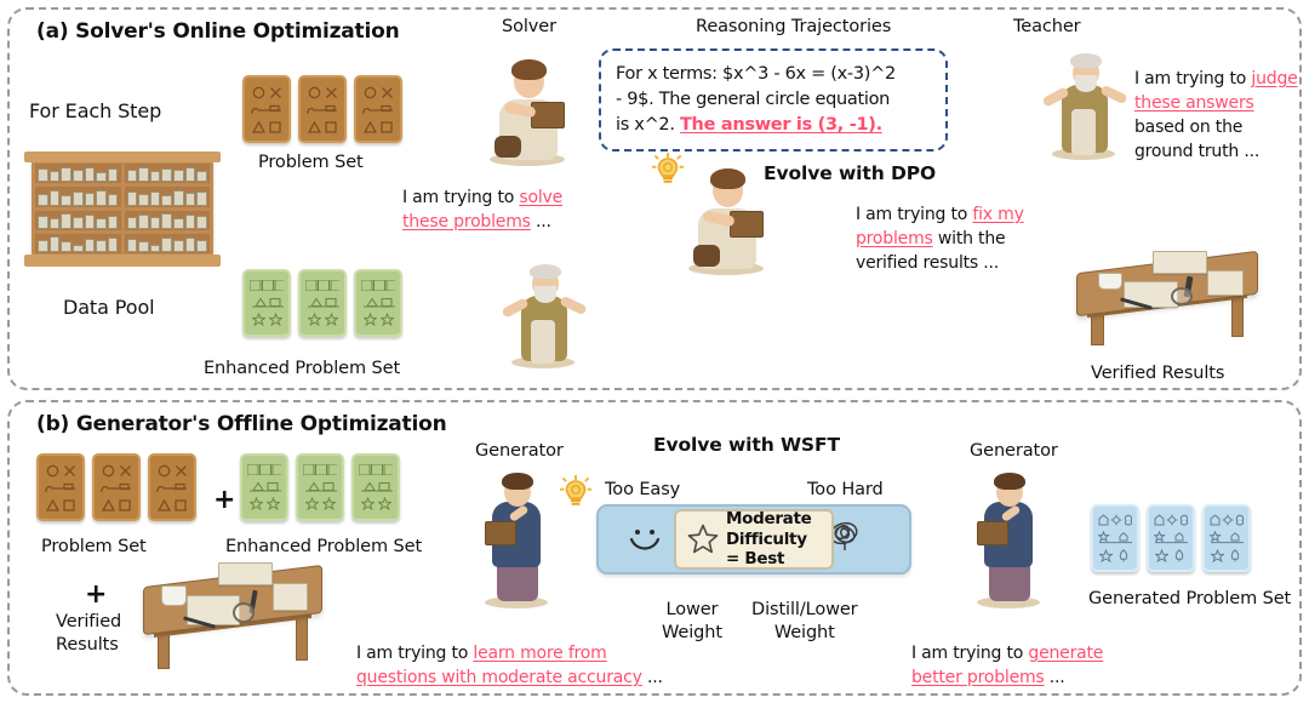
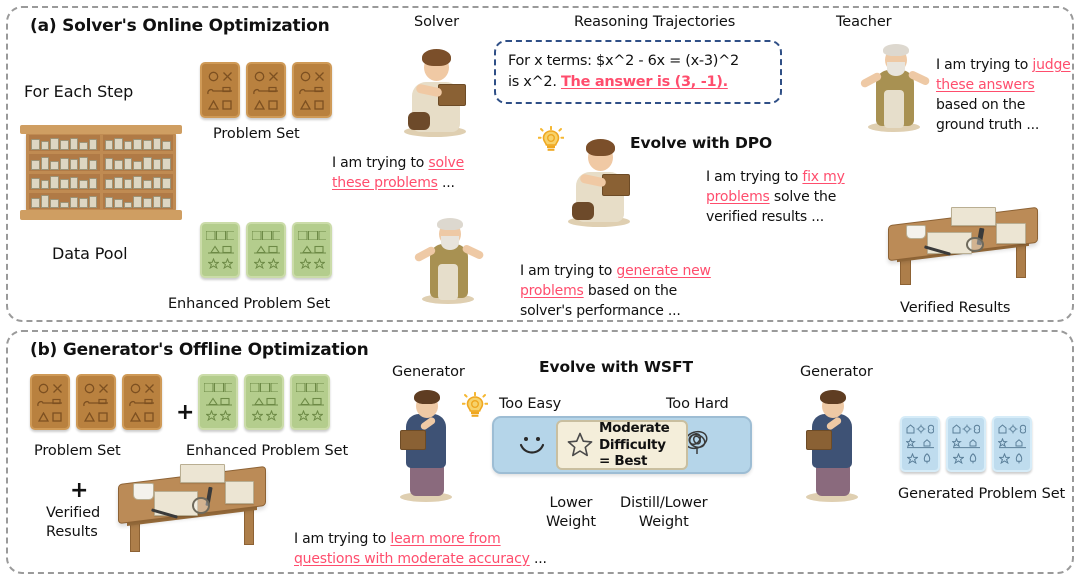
  (a) Solver's Online Optimization
  For Each Step
  Data Pool
  Problem Set
  Enhanced Problem Set
  Solver
  I am trying to solve these problems ...
  Reasoning Trajectories
- For x terms: $x^3 - 6x = (x-3)^2
+ For x terms: $x^2 - 6x = (x-3)^2
- - 9$. The general circle equation
  is x^2. The answer is (3, -1).
  Teacher
  I am trying to judge these answers based on the ground truth ...
  Evolve with DPO
- I am trying to fix my problems with the verified results ...
+ I am trying to fix my problems solve the verified results ...
+ I am trying to generate new problems based on the solver's performance ...
  Verified Results
  (b) Generator's Offline Optimization
  Problem Set
  +
  Enhanced Problem Set
  +
  Verified
  Results
  Generator
  Evolve with WSFT
  Too Easy
  Too Hard
  Moderate
  Difficulty
  = Best
  Lower
  Weight
  Distill/Lower
  Weight
  I am trying to learn more from questions with moderate accuracy ...
  Generator
  Generated Problem Set
- I am trying to generate better problems ...
